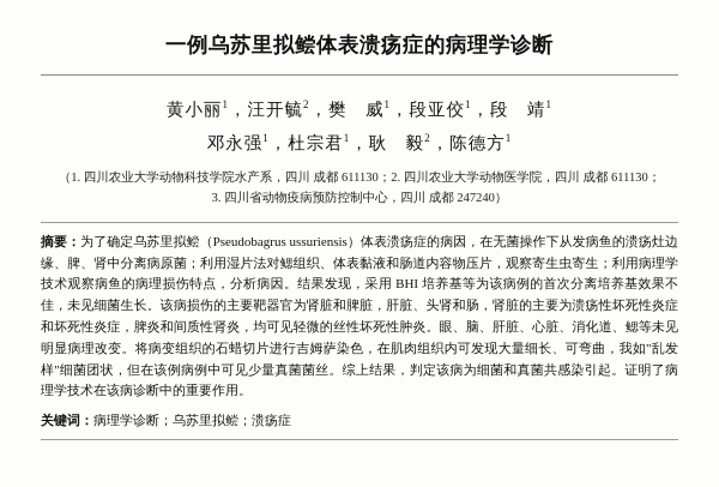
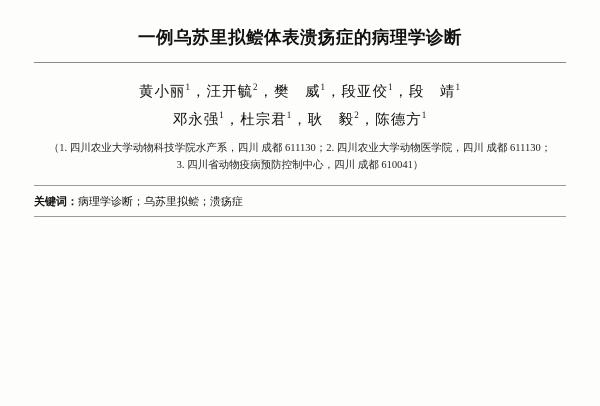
  一例乌苏里拟鲿体表溃疡症的病理学诊断
  黄小丽1，汪开毓2，樊 威1，段亚佼1，段 靖1
  邓永强1，杜宗君1，耿 毅2，陈德方1
  （1. 四川农业大学动物科技学院水产系，四川 成都 611130；2. 四川农业大学动物医学院，四川 成都 611130；
- 3. 四川省动物疫病预防控制中心，四川 成都 247240）
+ 3. 四川省动物疫病预防控制中心，四川 成都 610041）
- 摘要：为了确定乌苏里拟鲿（Pseudobagrus ussuriensis）体表溃疡症的病因，在无菌操作下从发病鱼的溃疡灶边缘、脾、肾中分离病原菌；利用湿片法对鳃组织、体表黏液和肠道内容物压片，观察寄生虫寄生；利用病理学技术观察病鱼的病理损伤特点，分析病因。结果发现，采用 BHI 培养基等为该病例的首次分离培养基效果不佳，未见细菌生长。该病损伤的主要靶器官为肾脏和脾脏，肝脏、头肾和肠，肾脏的主要为溃疡性坏死性炎症和坏死性炎症，脾炎和间质性肾炎，均可见轻微的丝性坏死性肿炎。眼、脑、肝脏、心脏、消化道、鳃等未见明显病理改变。将病变组织的石蜡切片进行吉姆萨染色，在肌肉组织内可发现大量细长、可弯曲，我如"乱发样"细菌团状，但在该例病例中可见少量真菌菌丝。综上结果，判定该病为细菌和真菌共感染引起。证明了病理学技术在该病诊断中的重要作用。
  关键词：病理学诊断；乌苏里拟鲿；溃疡症
